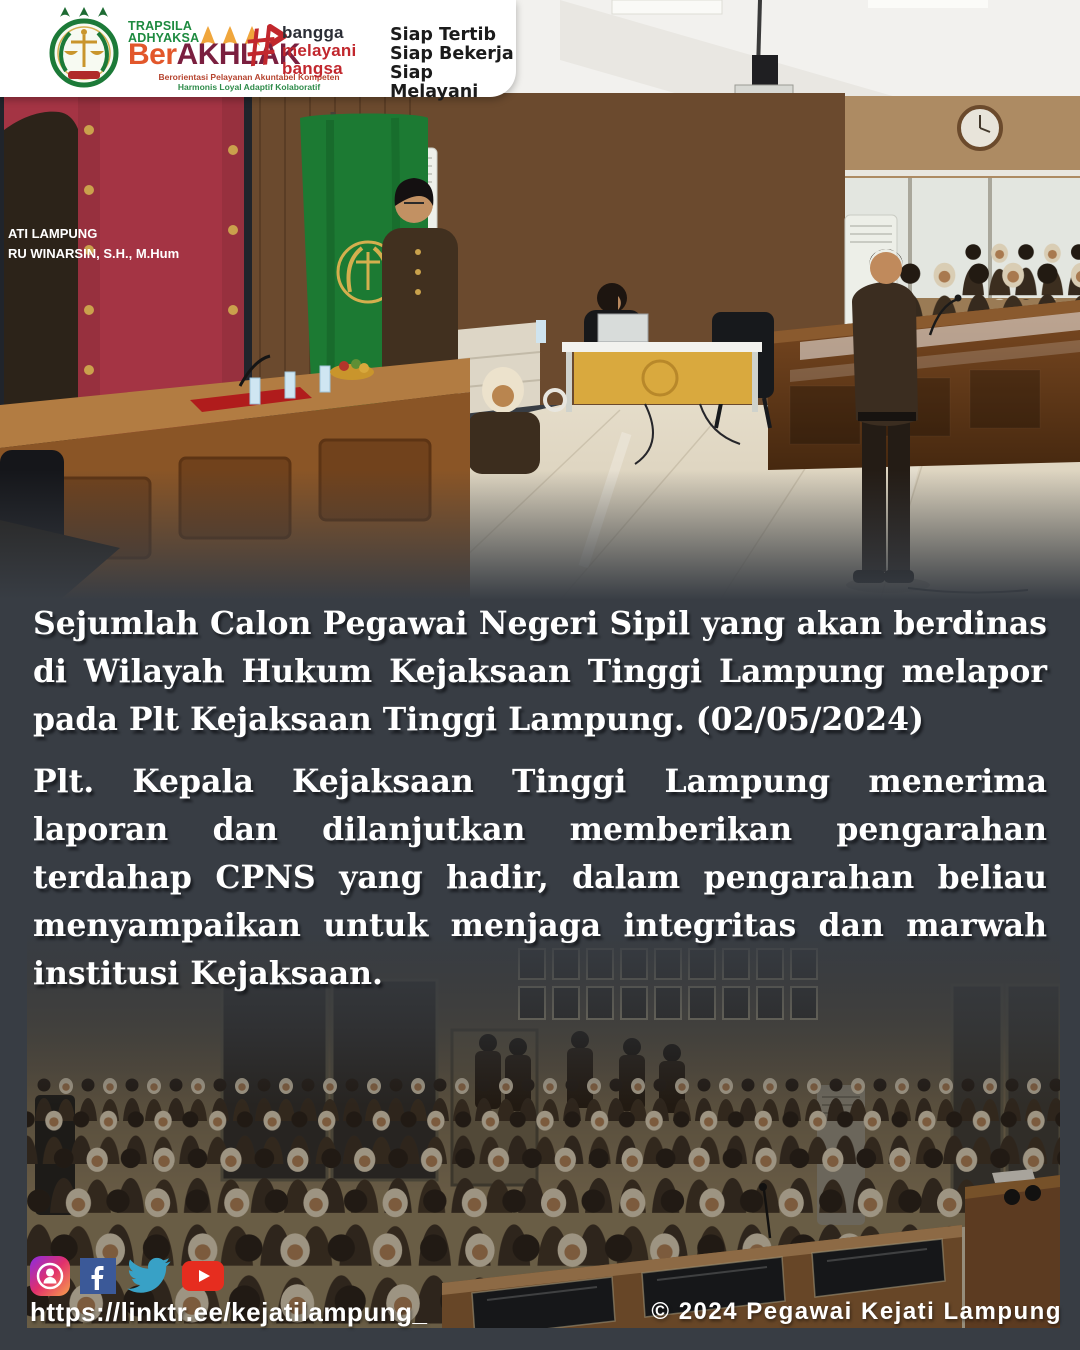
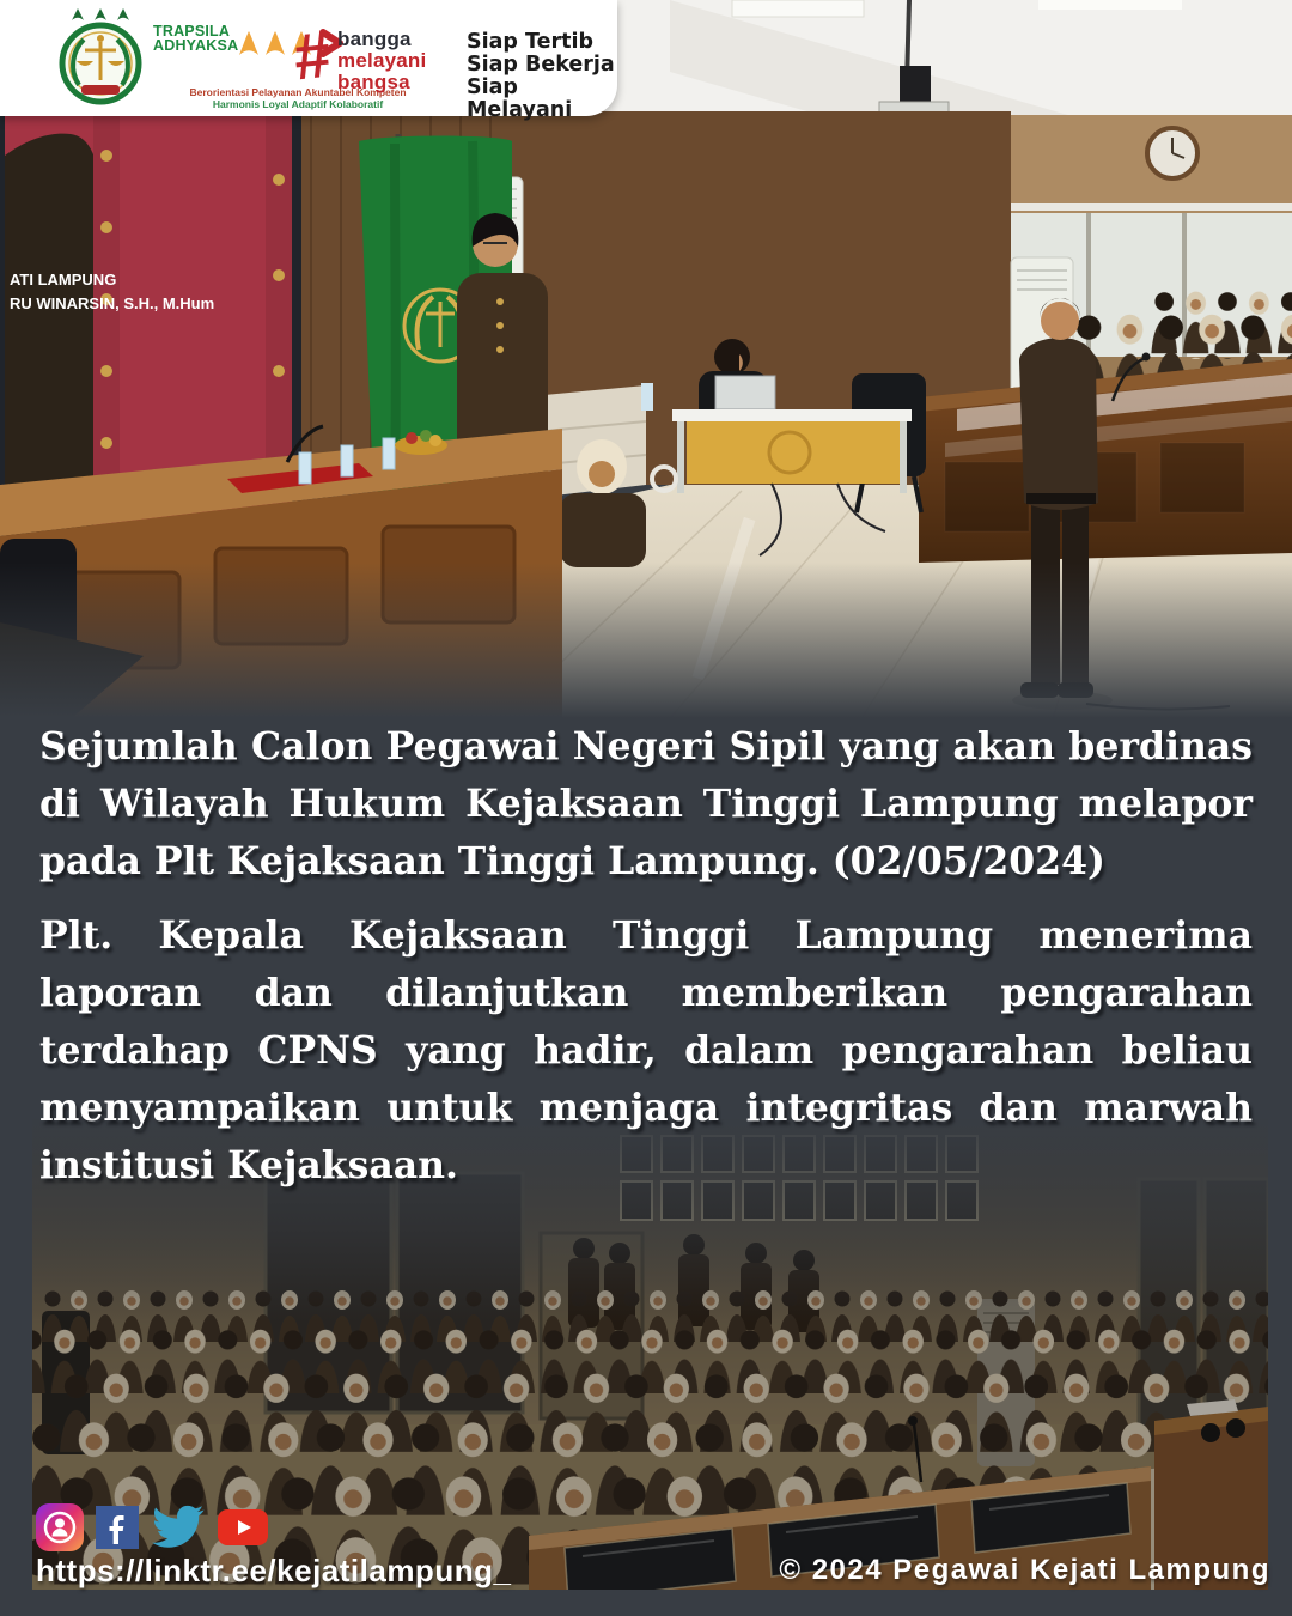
  ATI LAMPUNG
  RU WINARSIN, S.H., M.Hum
  TRAPSILA
  ADHYAKSA
- BerAKHLAK
  Berorientasi Pelayanan Akuntabel Kompeten
  Harmonis Loyal Adaptif Kolaboratif
  bangga
  melayani
  bangsa
  Siap Tertib
  Siap Bekerja
  Siap Melayani
  Sejumlah Calon Pegawai Negeri Sipil yang akan berdinas di Wilayah Hukum Kejaksaan Tinggi Lampung melapor pada Plt Kejaksaan Tinggi Lampung. (02/05/2024)
  Plt. Kepala Kejaksaan Tinggi Lampung menerima laporan dan dilanjutkan memberikan pengarahan terdahap CPNS yang hadir, dalam pengarahan beliau menyampaikan untuk menjaga integritas dan marwah institusi Kejaksaan.
  https://linktr.ee/kejatilampung_
  © 2024 Pegawai Kejati Lampung
